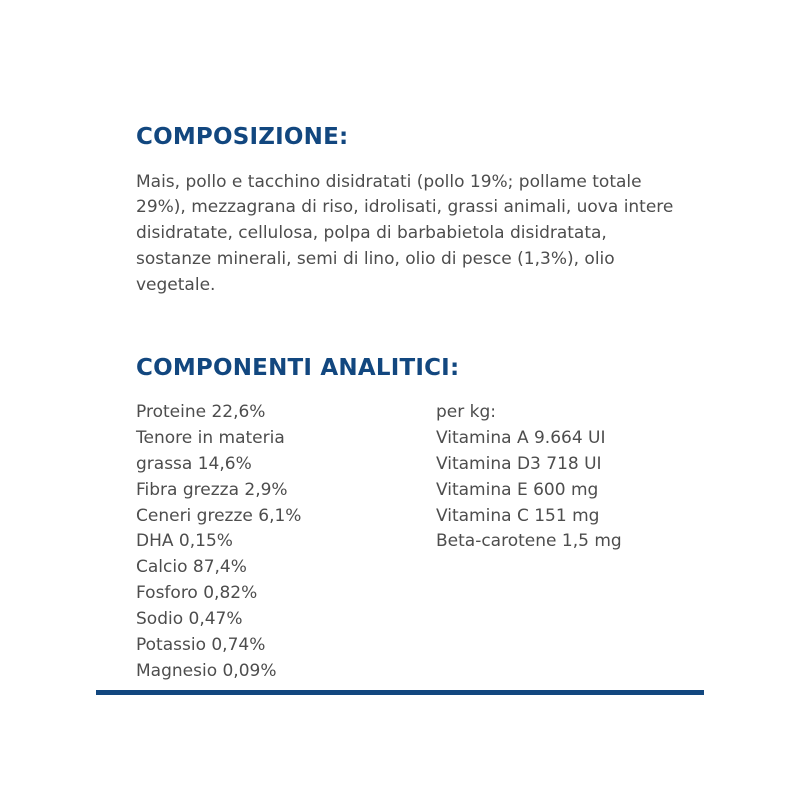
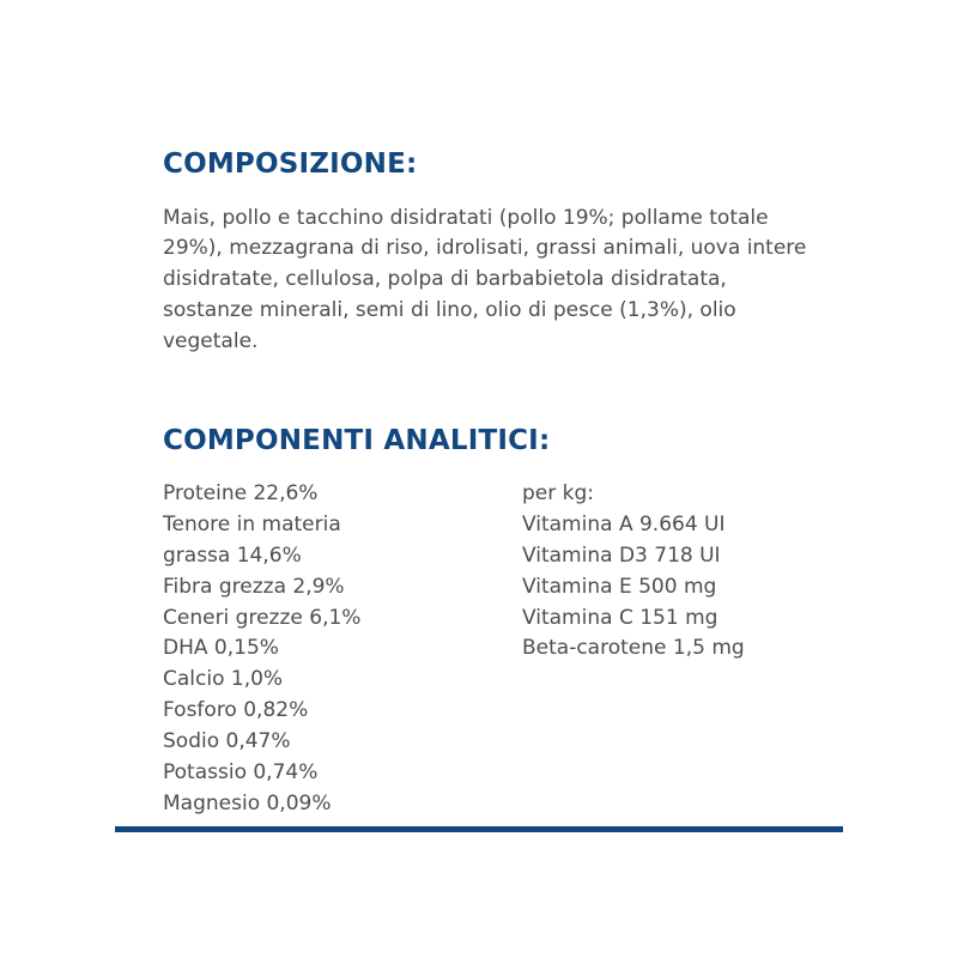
  COMPOSIZIONE:
  Mais, pollo e tacchino disidratati (pollo 19%; pollame totale 29%), mezzagrana di riso, idrolisati, grassi animali, uova intere disidratate, cellulosa, polpa di barbabietola disidratata, sostanze minerali, semi di lino, olio di pesce (1,3%), olio vegetale.
  COMPONENTI ANALITICI:
  Proteine 22,6%
  Tenore in materia
  grassa 14,6%
  Fibra grezza 2,9%
  Ceneri grezze 6,1%
  DHA 0,15%
- Calcio 87,4%
+ Calcio 1,0%
  Fosforo 0,82%
  Sodio 0,47%
  Potassio 0,74%
  Magnesio 0,09%
  per kg:
  Vitamina A 9.664 UI
  Vitamina D3 718 UI
- Vitamina E 600 mg
+ Vitamina E 500 mg
  Vitamina C 151 mg
  Beta-carotene 1,5 mg
